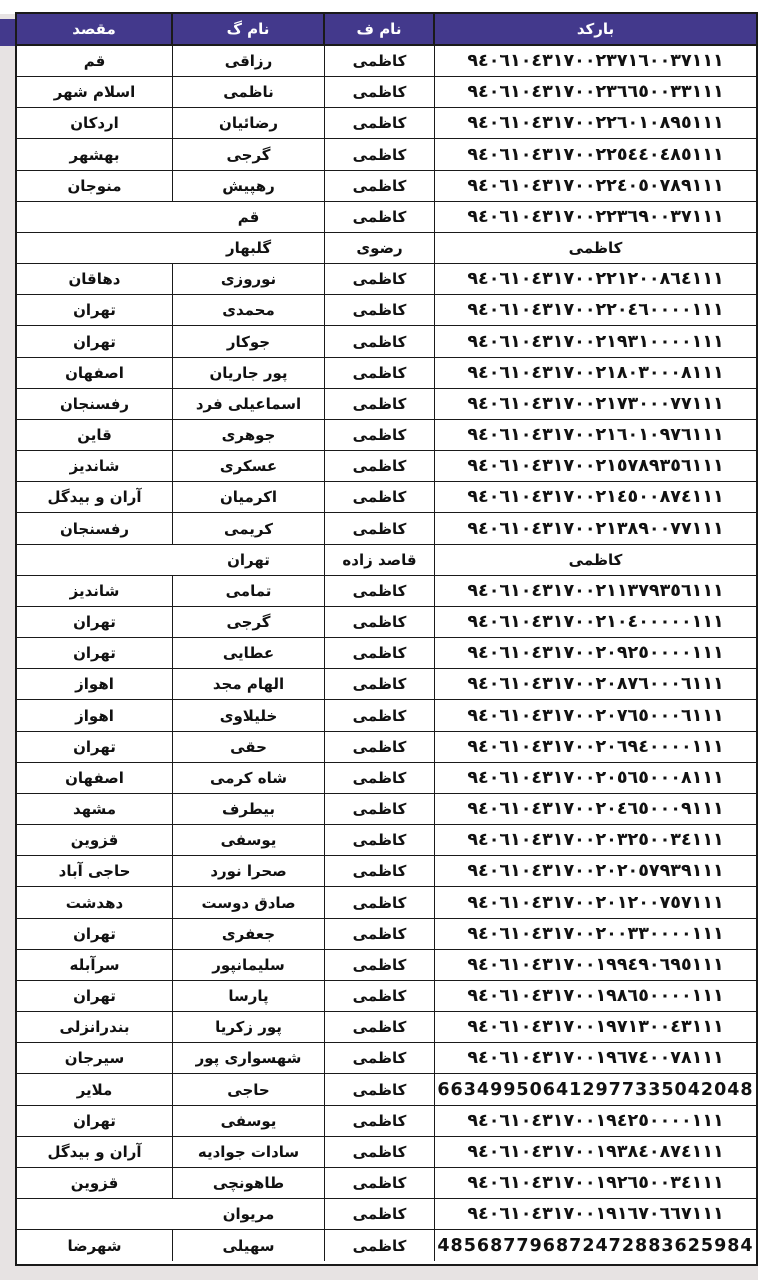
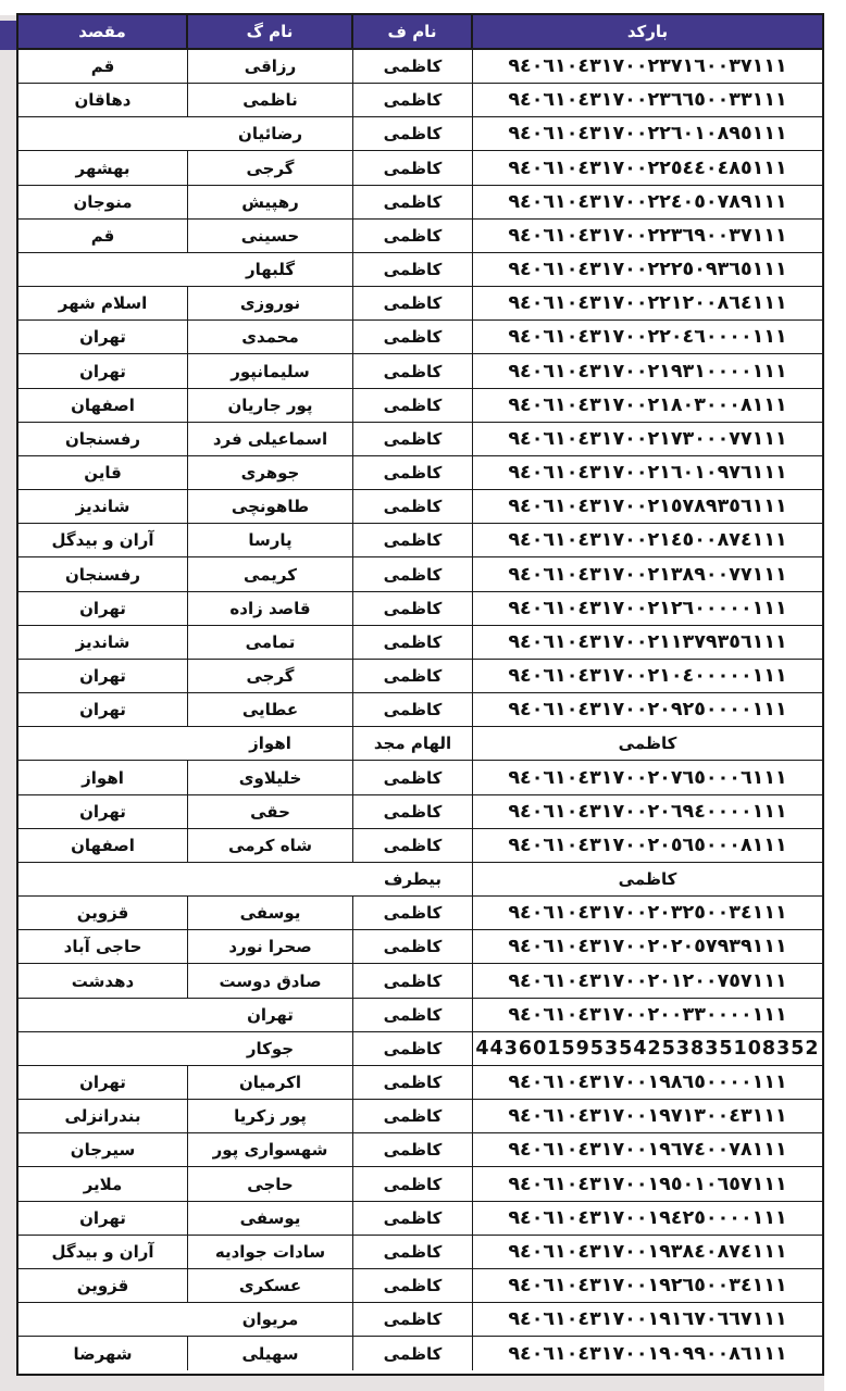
  باركد
  نام ف
  نام گ
  مقصد
  ٩٤٠٦١٠٤٣١٧٠٠٢٣٧١٦٠٠٣٧١١١
  كاظمی
  رزاقی
  قم
  ٩٤٠٦١٠٤٣١٧٠٠٢٣٦٦٥٠٠٣٣١١١
  كاظمی
  ناظمی
- اسلام شهر
+ دهاقان
  ٩٤٠٦١٠٤٣١٧٠٠٢٢٦٠١٠٨٩٥١١١
  كاظمی
  رضائیان
- اردكان
  ٩٤٠٦١٠٤٣١٧٠٠٢٢٥٤٤٠٤٨٥١١١
  كاظمی
  گرجی
  بهشهر
  ٩٤٠٦١٠٤٣١٧٠٠٢٢٤٠٥٠٧٨٩١١١
  كاظمی
  رهپیش
  منوجان
  ٩٤٠٦١٠٤٣١٧٠٠٢٢٣٦٩٠٠٣٧١١١
  كاظمی
+ حسینی
  قم
+ ٩٤٠٦١٠٤٣١٧٠٠٢٢٢٥٠٩٣٦٥١١١
  كاظمی
- رضوی
  گلبهار
  ٩٤٠٦١٠٤٣١٧٠٠٢٢١٢٠٠٨٦٤١١١
  كاظمی
  نوروزی
- دهاقان
+ اسلام شهر
  ٩٤٠٦١٠٤٣١٧٠٠٢٢٠٤٦٠٠٠٠١١١
  كاظمی
  محمدی
  تهران
  ٩٤٠٦١٠٤٣١٧٠٠٢١٩٣١٠٠٠٠١١١
  كاظمی
- جوكار
+ سلیمانپور
  تهران
  ٩٤٠٦١٠٤٣١٧٠٠٢١٨٠٣٠٠٠٨١١١
  كاظمی
  پور جاریان
  اصفهان
  ٩٤٠٦١٠٤٣١٧٠٠٢١٧٣٠٠٠٧٧١١١
  كاظمی
  اسماعیلی فرد
  رفسنجان
  ٩٤٠٦١٠٤٣١٧٠٠٢١٦٠١٠٩٧٦١١١
  كاظمی
  جوهری
  قاین
  ٩٤٠٦١٠٤٣١٧٠٠٢١٥٧٨٩٣٥٦١١١
  كاظمی
- عسكری
+ طاهونچی
  شاندیز
  ٩٤٠٦١٠٤٣١٧٠٠٢١٤٥٠٠٨٧٤١١١
  كاظمی
- اكرمیان
+ پارسا
  آران و بیدگل
  ٩٤٠٦١٠٤٣١٧٠٠٢١٣٨٩٠٠٧٧١١١
  كاظمی
  كریمی
  رفسنجان
+ ٩٤٠٦١٠٤٣١٧٠٠٢١٢٦٠٠٠٠٠١١١
  كاظمی
  قاصد زاده
  تهران
  ٩٤٠٦١٠٤٣١٧٠٠٢١١٣٧٩٣٥٦١١١
  كاظمی
  تمامی
  شاندیز
  ٩٤٠٦١٠٤٣١٧٠٠٢١٠٤٠٠٠٠٠١١١
  كاظمی
  گرجی
  تهران
  ٩٤٠٦١٠٤٣١٧٠٠٢٠٩٢٥٠٠٠٠١١١
  كاظمی
  عطایی
  تهران
- ٩٤٠٦١٠٤٣١٧٠٠٢٠٨٧٦٠٠٠٦١١١
  كاظمی
  الهام مجد
  اهواز
  ٩٤٠٦١٠٤٣١٧٠٠٢٠٧٦٥٠٠٠٦١١١
  كاظمی
  خلیلاوی
  اهواز
  ٩٤٠٦١٠٤٣١٧٠٠٢٠٦٩٤٠٠٠٠١١١
  كاظمی
  حقی
  تهران
  ٩٤٠٦١٠٤٣١٧٠٠٢٠٥٦٥٠٠٠٨١١١
  كاظمی
  شاه كرمی
  اصفهان
- ٩٤٠٦١٠٤٣١٧٠٠٢٠٤٦٥٠٠٠٩١١١
  كاظمی
  بیطرف
- مشهد
  ٩٤٠٦١٠٤٣١٧٠٠٢٠٣٢٥٠٠٣٤١١١
  كاظمی
  یوسفی
  قزوین
  ٩٤٠٦١٠٤٣١٧٠٠٢٠٢٠٥٧٩٣٩١١١
  كاظمی
  صحرا نورد
  حاجی آباد
  ٩٤٠٦١٠٤٣١٧٠٠٢٠١٢٠٠٧٥٧١١١
  كاظمی
  صادق دوست
  دهدشت
  ٩٤٠٦١٠٤٣١٧٠٠٢٠٠٣٣٠٠٠٠١١١
  كاظمی
- جعفری
  تهران
- ٩٤٠٦١٠٤٣١٧٠٠١٩٩٤٩٠٦٩٥١١١
+ 443601595354253835108352
  كاظمی
- سلیمانپور
+ جوكار
- سرآبله
  ٩٤٠٦١٠٤٣١٧٠٠١٩٨٦٥٠٠٠٠١١١
  كاظمی
- پارسا
+ اكرمیان
  تهران
  ٩٤٠٦١٠٤٣١٧٠٠١٩٧١٣٠٠٤٣١١١
  كاظمی
  پور زكریا
  بندرانزلی
  ٩٤٠٦١٠٤٣١٧٠٠١٩٦٧٤٠٠٧٨١١١
  كاظمی
  شهسواری پور
  سیرجان
- 663499506412977335042048
+ ٩٤٠٦١٠٤٣١٧٠٠١٩٥٠١٠٦٥٧١١١
  كاظمی
  حاجی
  ملایر
  ٩٤٠٦١٠٤٣١٧٠٠١٩٤٢٥٠٠٠٠١١١
  كاظمی
  یوسفی
  تهران
  ٩٤٠٦١٠٤٣١٧٠٠١٩٣٨٤٠٨٧٤١١١
  كاظمی
  سادات جوادیه
  آران و بیدگل
  ٩٤٠٦١٠٤٣١٧٠٠١٩٢٦٥٠٠٣٤١١١
  كاظمی
- طاهونچی
+ عسكری
  قزوین
  ٩٤٠٦١٠٤٣١٧٠٠١٩١٦٧٠٦٦٧١١١
  كاظمی
  مریوان
- 485687796872472883625984
+ ٩٤٠٦١٠٤٣١٧٠٠١٩٠٩٩٠٠٨٦١١١
  كاظمی
  سهیلی
  شهرضا
